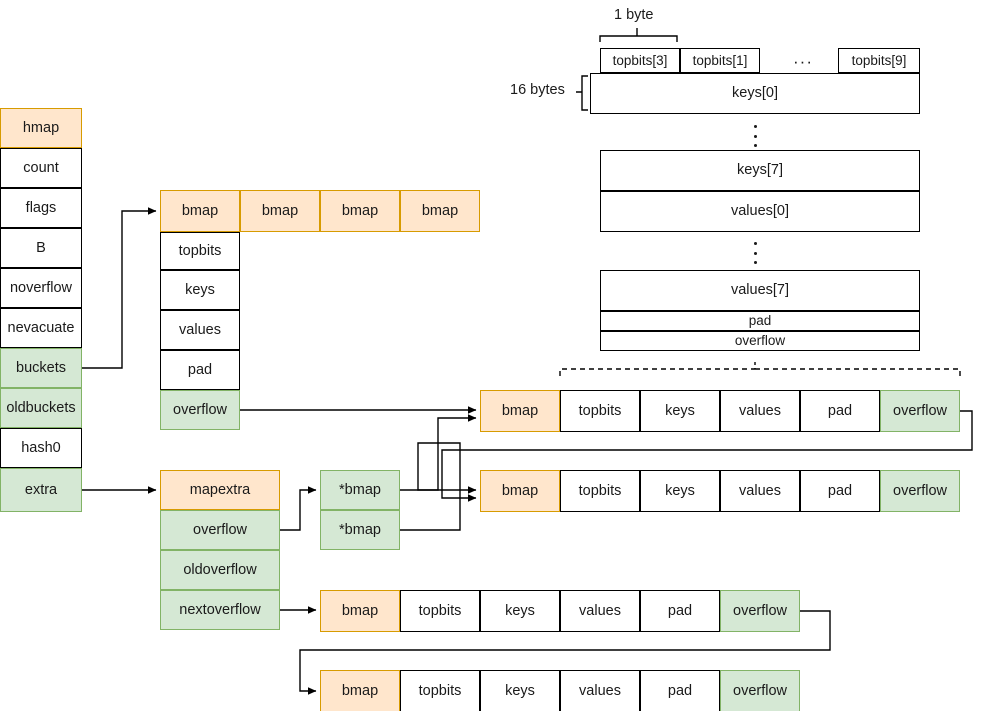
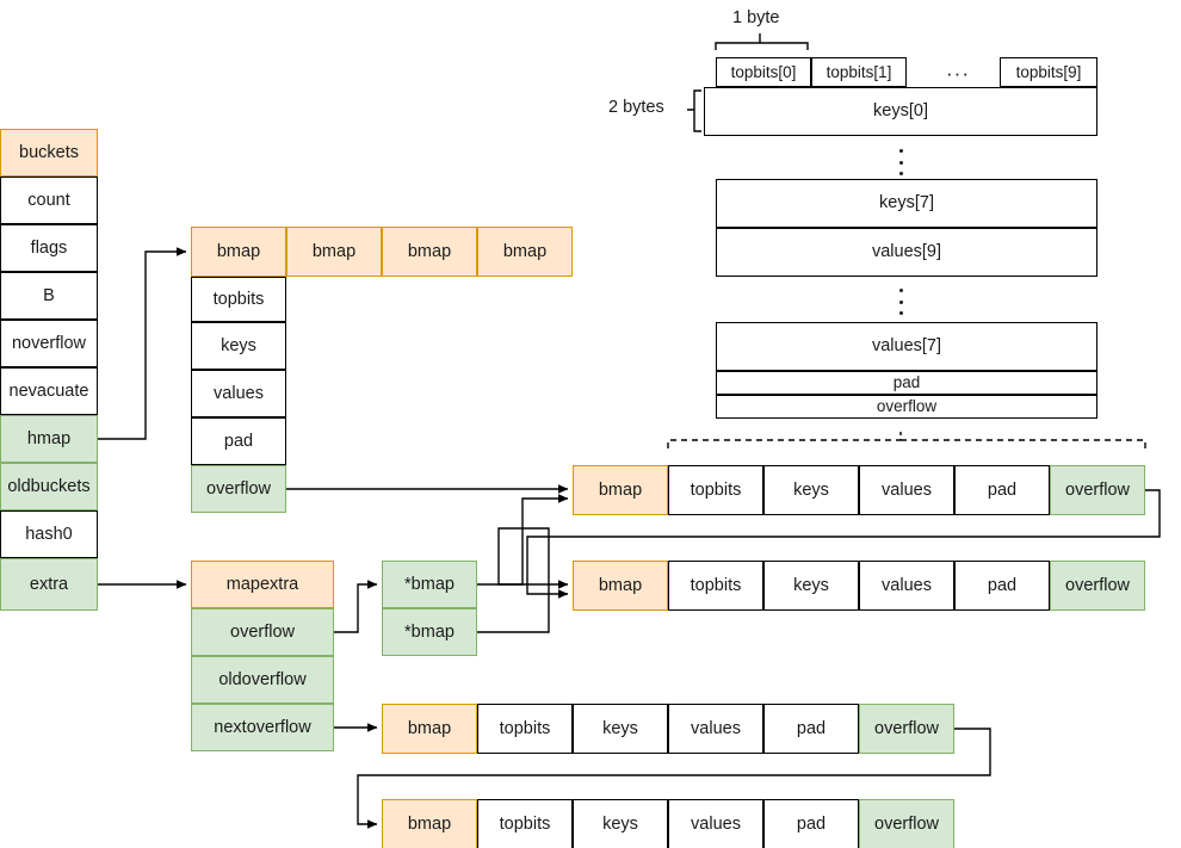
- hmap
+ buckets
  count
  flags
  B
  noverflow
  nevacuate
- buckets
+ hmap
  oldbuckets
  hash0
  extra
  bmap
  bmap
  bmap
  bmap
  topbits
  keys
  values
  pad
  overflow
  mapextra
  overflow
  oldoverflow
  nextoverflow
  *bmap
  *bmap
- topbits[3]
+ topbits[0]
  topbits[1]
  ···
  topbits[9]
  keys[0]
  keys[7]
- values[0]
+ values[9]
  values[7]
  pad
  overflow
  1 byte
- 16 bytes
+ 2 bytes
  bmap
  topbits
  keys
  values
  pad
  overflow
  bmap
  topbits
  keys
  values
  pad
  overflow
  bmap
  topbits
  keys
  values
  pad
  overflow
  bmap
  topbits
  keys
  values
  pad
  overflow
